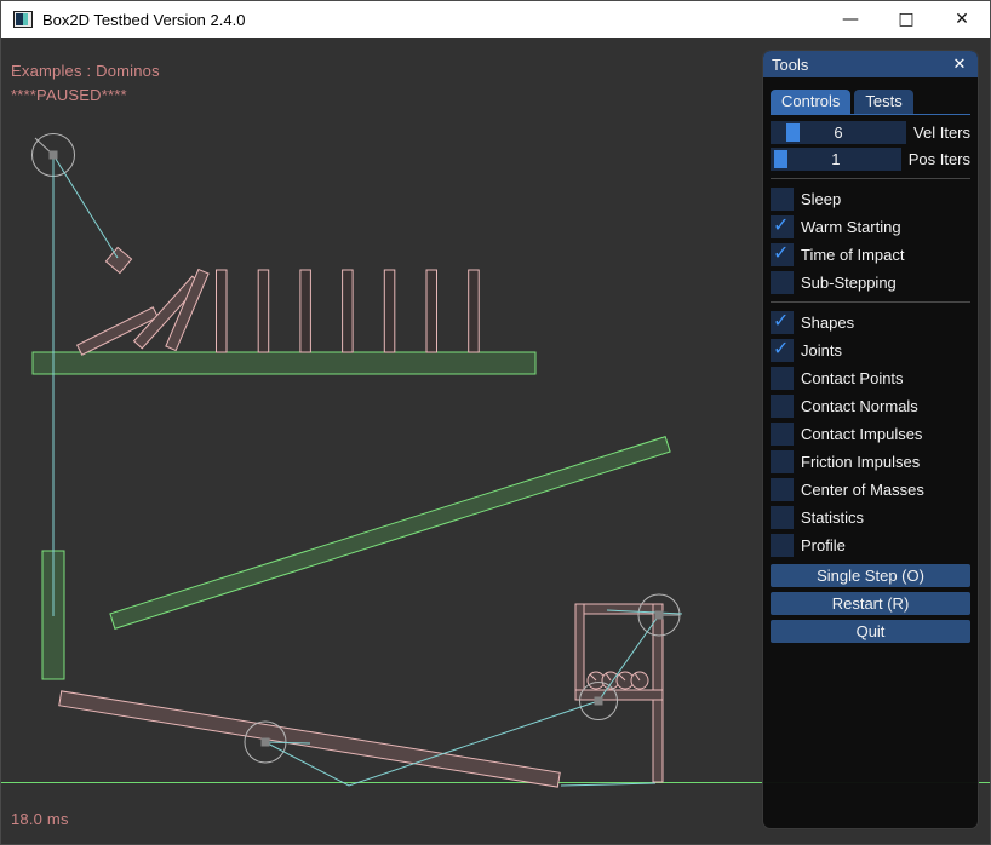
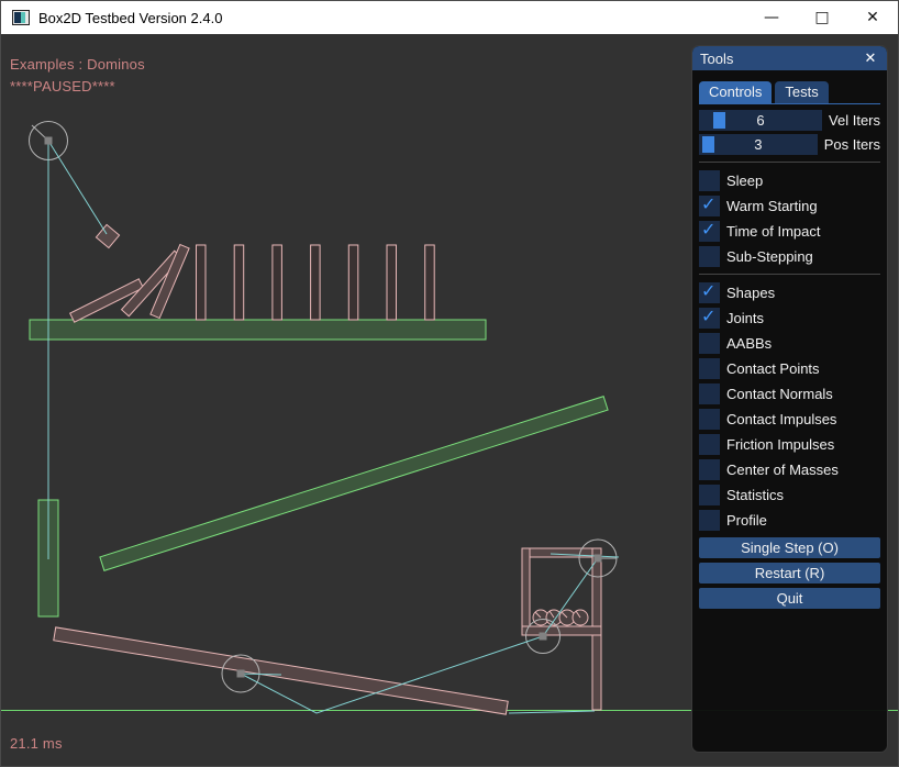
  Box2D Testbed Version 2.4.0
  —
  □
  ✕
  Examples : Dominos
  ****PAUSED****
- 18.0 ms
+ 21.1 ms
  Tools
  ✕
  Controls
  Tests
  6
  Vel Iters
- 1
+ 3
  Pos Iters
  Sleep
  ✓
  Warm Starting
  ✓
  Time of Impact
  Sub-Stepping
  ✓
  Shapes
  ✓
  Joints
+ AABBs
  Contact Points
  Contact Normals
  Contact Impulses
  Friction Impulses
  Center of Masses
  Statistics
  Profile
  Single Step (O)
  Restart (R)
  Quit
